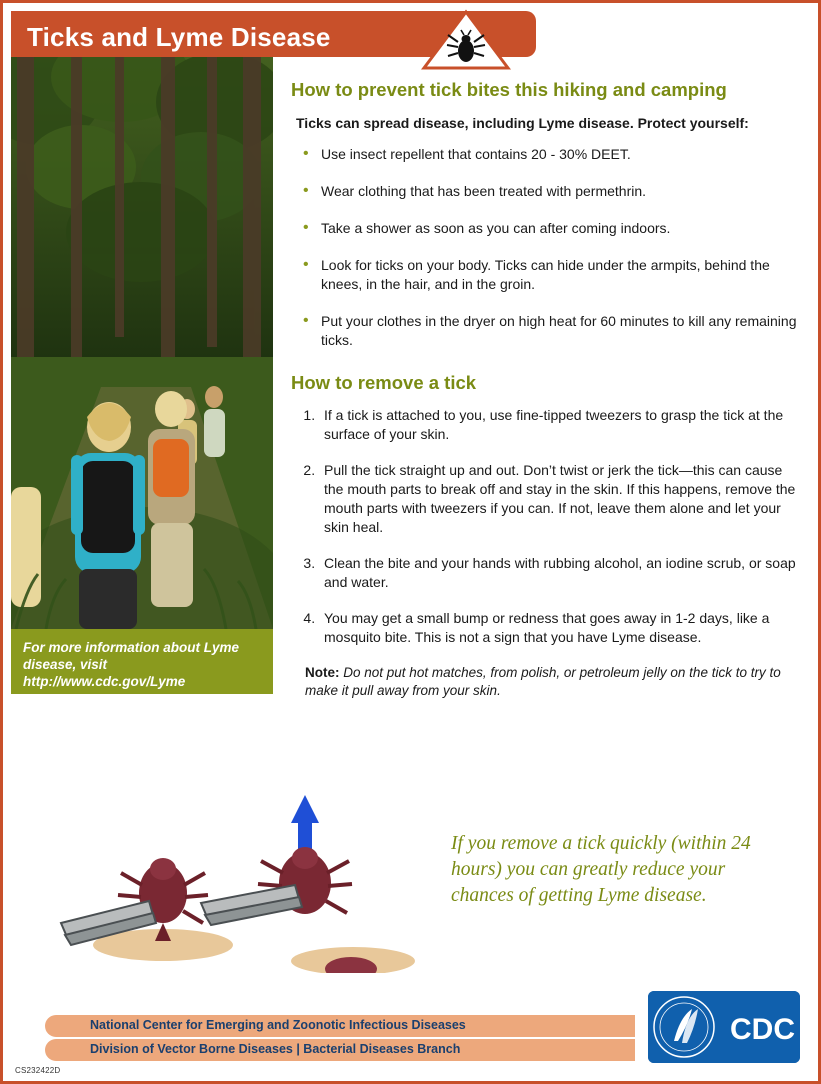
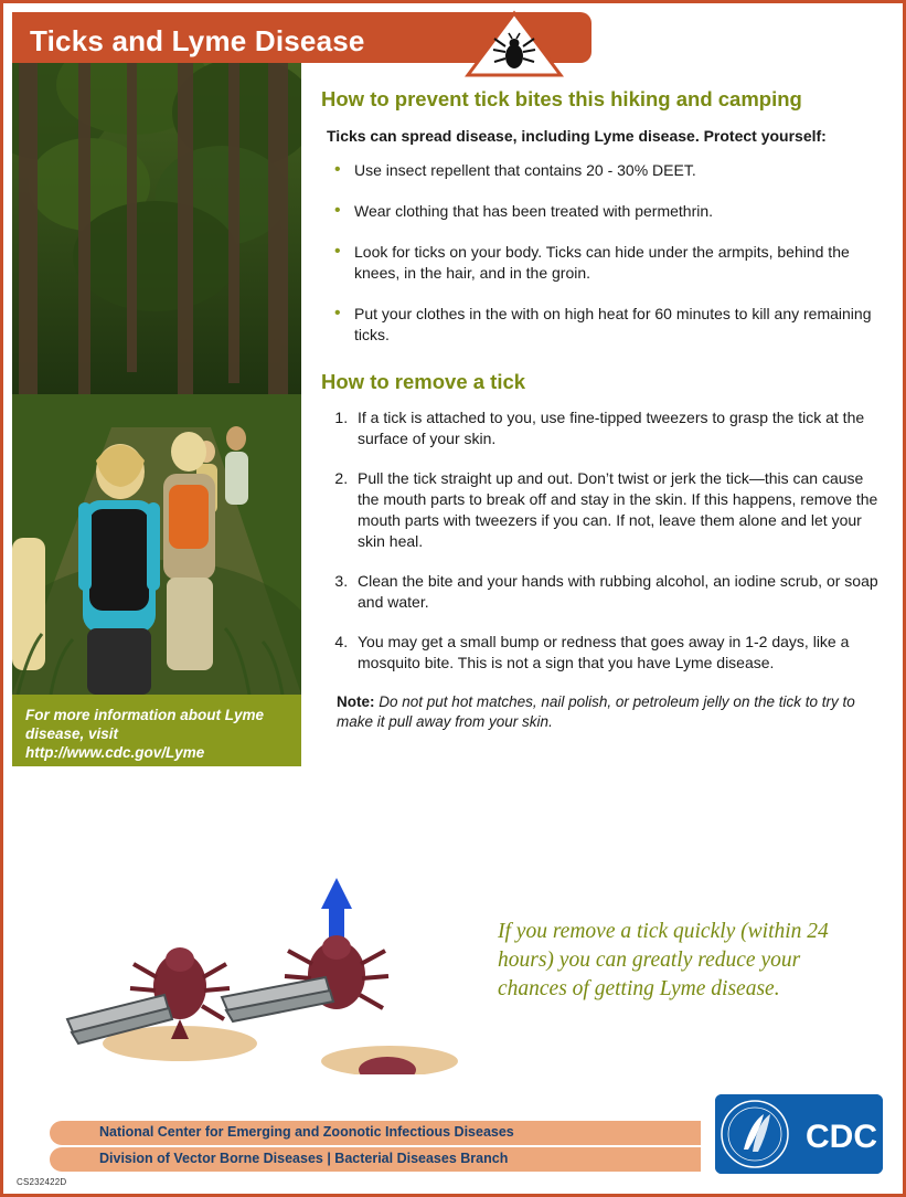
  Ticks and Lyme Disease
  For more information about Lyme disease, visit http://www.cdc.gov/Lyme
  How to prevent tick bites this hiking and camping
  Ticks can spread disease, including Lyme disease. Protect yourself:
  Use insect repellent that contains 20 - 30% DEET.
  Wear clothing that has been treated with permethrin.
- Take a shower as soon as you can after coming indoors.
  Look for ticks on your body. Ticks can hide under the armpits, behind the knees, in the hair, and in the groin.
- Put your clothes in the dryer on high heat for 60 minutes to kill any remaining ticks.
+ Put your clothes in the with on high heat for 60 minutes to kill any remaining ticks.
  How to remove a tick
  If a tick is attached to you, use fine-tipped tweezers to grasp the tick at the surface of your skin.
  Pull the tick straight up and out. Don’t twist or jerk the tick—this can cause the mouth parts to break off and stay in the skin. If this happens, remove the mouth parts with tweezers if you can. If not, leave them alone and let your skin heal.
  Clean the bite and your hands with rubbing alcohol, an iodine scrub, or soap and water.
  You may get a small bump or redness that goes away in 1-2 days, like a mosquito bite. This is not a sign that you have Lyme disease.
- Note: Do not put hot matches, from polish, or petroleum jelly on the tick to try to make it pull away from your skin.
+ Note: Do not put hot matches, nail polish, or petroleum jelly on the tick to try to make it pull away from your skin.
  If you remove a tick quickly (within 24 hours) you can greatly reduce your chances of getting Lyme disease.
  National Center for Emerging and Zoonotic Infectious Diseases
  Division of Vector Borne Diseases | Bacterial Diseases Branch
  CDC
  CS232422D
